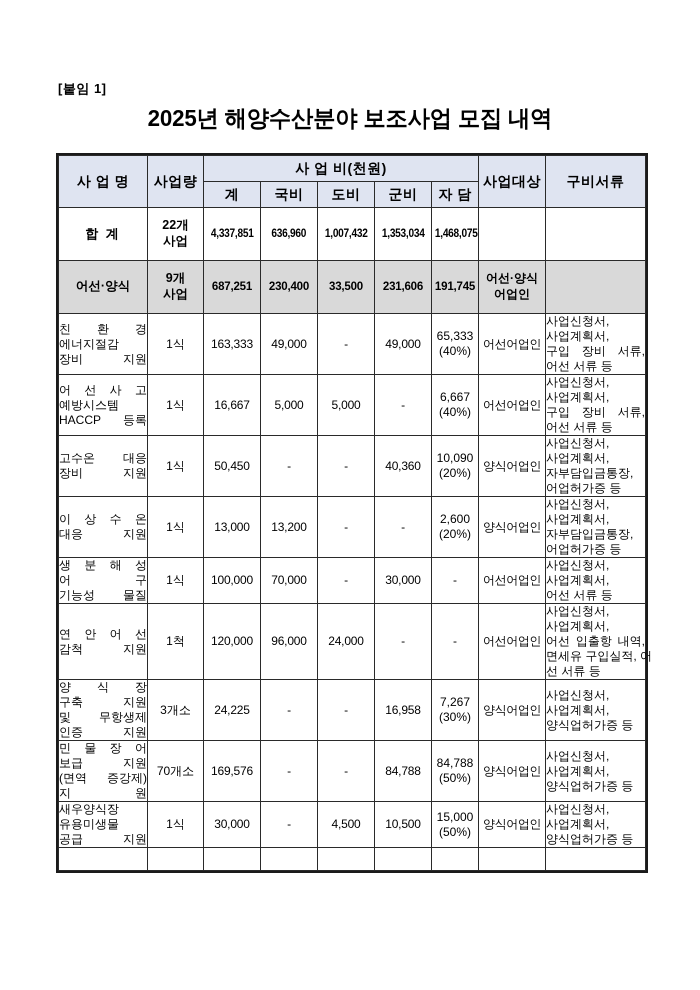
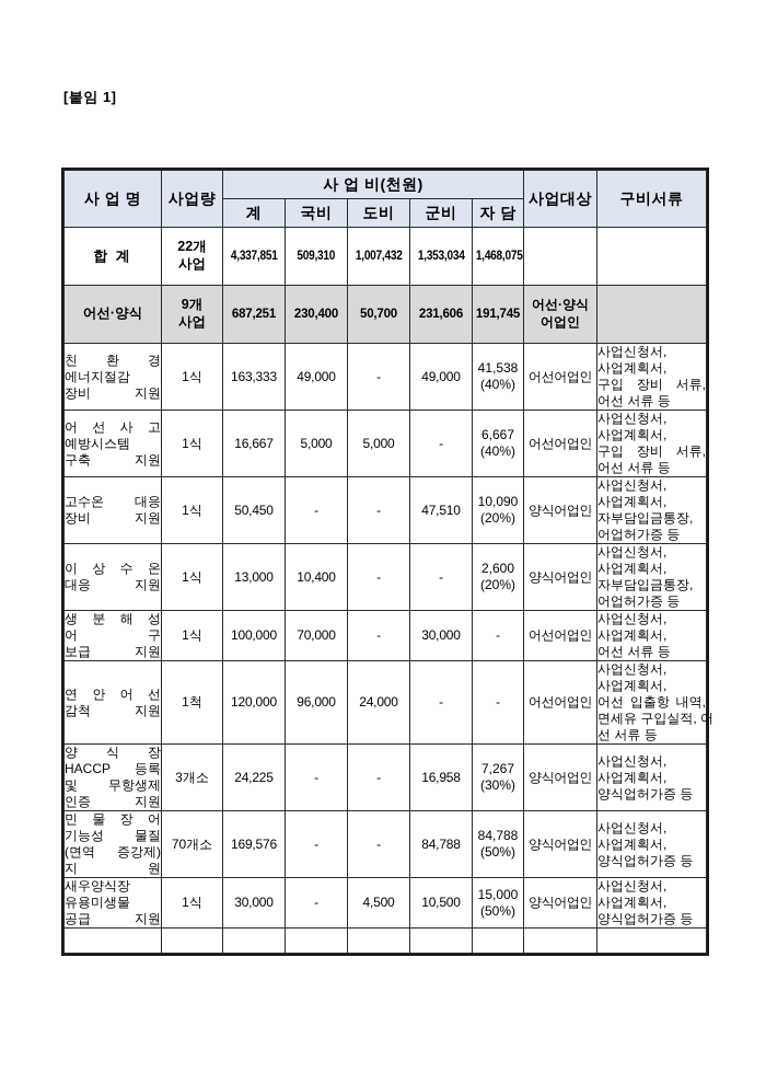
  [붙임 1]
- 2025년 해양수산분야 보조사업 모집 내역
  사 업 명	사업량	사 업 비(천원)	사업대상	구비서류
  계	국비	도비	군비	자 담
- 합 계	22개 사업	4,337,851	636,960	1,007,432	1,353,034	1,468,075
+ 합 계	22개 사업	4,337,851	509,310	1,007,432	1,353,034	1,468,075
- 어선·양식	9개 사업	687,251	230,400	33,500	231,606	191,745	어선·양식 어업인
+ 어선·양식	9개 사업	687,251	230,400	50,700	231,606	191,745	어선·양식 어업인
- 친 환 경에너지절감장비 지원	1식	163,333	49,000	-	49,000	65,333(40%)	어선어업인	사업신청서,사업계획서,구입 장비 서류,어선 서류 등
+ 친 환 경에너지절감장비 지원	1식	163,333	49,000	-	49,000	41,538(40%)	어선어업인	사업신청서,사업계획서,구입 장비 서류,어선 서류 등
- 어 선 사 고예방시스템HACCP 등록	1식	16,667	5,000	5,000	-	6,667(40%)	어선어업인	사업신청서,사업계획서,구입 장비 서류,어선 서류 등
+ 어 선 사 고예방시스템구축 지원	1식	16,667	5,000	5,000	-	6,667(40%)	어선어업인	사업신청서,사업계획서,구입 장비 서류,어선 서류 등
- 고수온 대응장비 지원	1식	50,450	-	-	40,360	10,090(20%)	양식어업인	사업신청서,사업계획서,자부담입금통장,어업허가증 등
+ 고수온 대응장비 지원	1식	50,450	-	-	47,510	10,090(20%)	양식어업인	사업신청서,사업계획서,자부담입금통장,어업허가증 등
- 이 상 수 온대응 지원	1식	13,000	13,200	-	-	2,600(20%)	양식어업인	사업신청서,사업계획서,자부담입금통장,어업허가증 등
+ 이 상 수 온대응 지원	1식	13,000	10,400	-	-	2,600(20%)	양식어업인	사업신청서,사업계획서,자부담입금통장,어업허가증 등
- 생 분 해 성어 구기능성 물질	1식	100,000	70,000	-	30,000	-	어선어업인	사업신청서,사업계획서,어선 서류 등
+ 생 분 해 성어 구보급 지원	1식	100,000	70,000	-	30,000	-	어선어업인	사업신청서,사업계획서,어선 서류 등
  연 안 어 선감척 지원	1척	120,000	96,000	24,000	-	-	어선어업인	사업신청서,사업계획서,어선 입출항 내역,면세유 구입실적, 어선 서류 등
- 양 식 장구축 지원및 무항생제인증 지원	3개소	24,225	-	-	16,958	7,267(30%)	양식어업인	사업신청서,사업계획서,양식업허가증 등
+ 양 식 장HACCP 등록및 무항생제인증 지원	3개소	24,225	-	-	16,958	7,267(30%)	양식어업인	사업신청서,사업계획서,양식업허가증 등
- 민 물 장 어보급 지원(면역 증강제)지 원	70개소	169,576	-	-	84,788	84,788(50%)	양식어업인	사업신청서,사업계획서,양식업허가증 등
+ 민 물 장 어기능성 물질(면역 증강제)지 원	70개소	169,576	-	-	84,788	84,788(50%)	양식어업인	사업신청서,사업계획서,양식업허가증 등
  새우양식장유용미생물공급 지원	1식	30,000	-	4,500	10,500	15,000(50%)	양식어업인	사업신청서,사업계획서,양식업허가증 등
